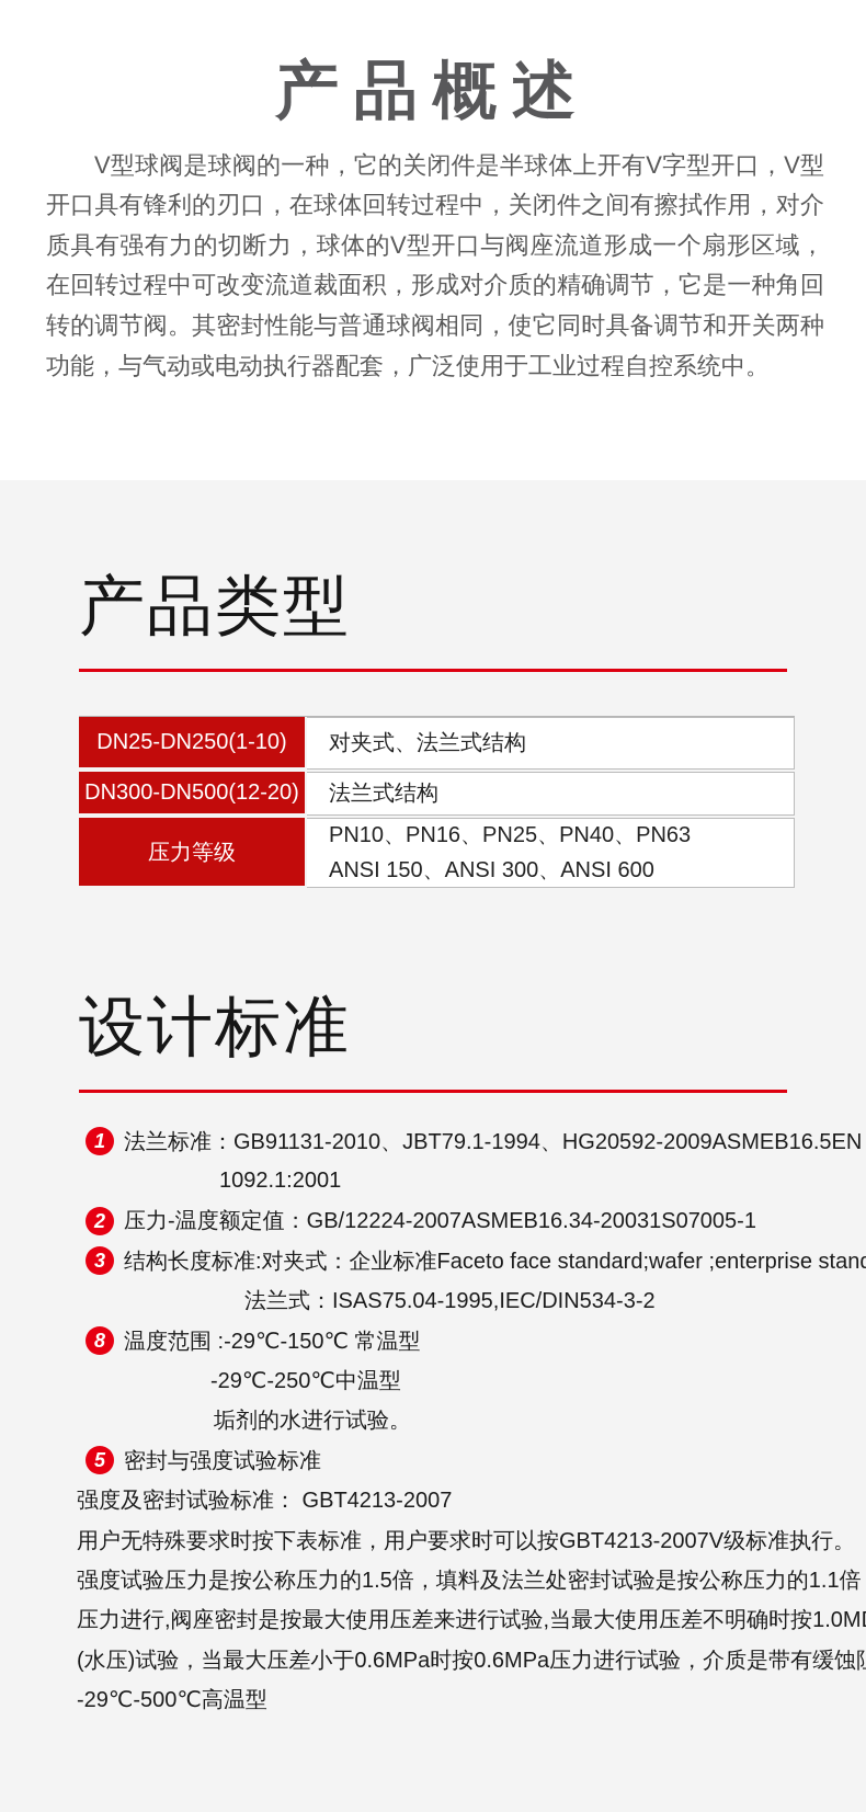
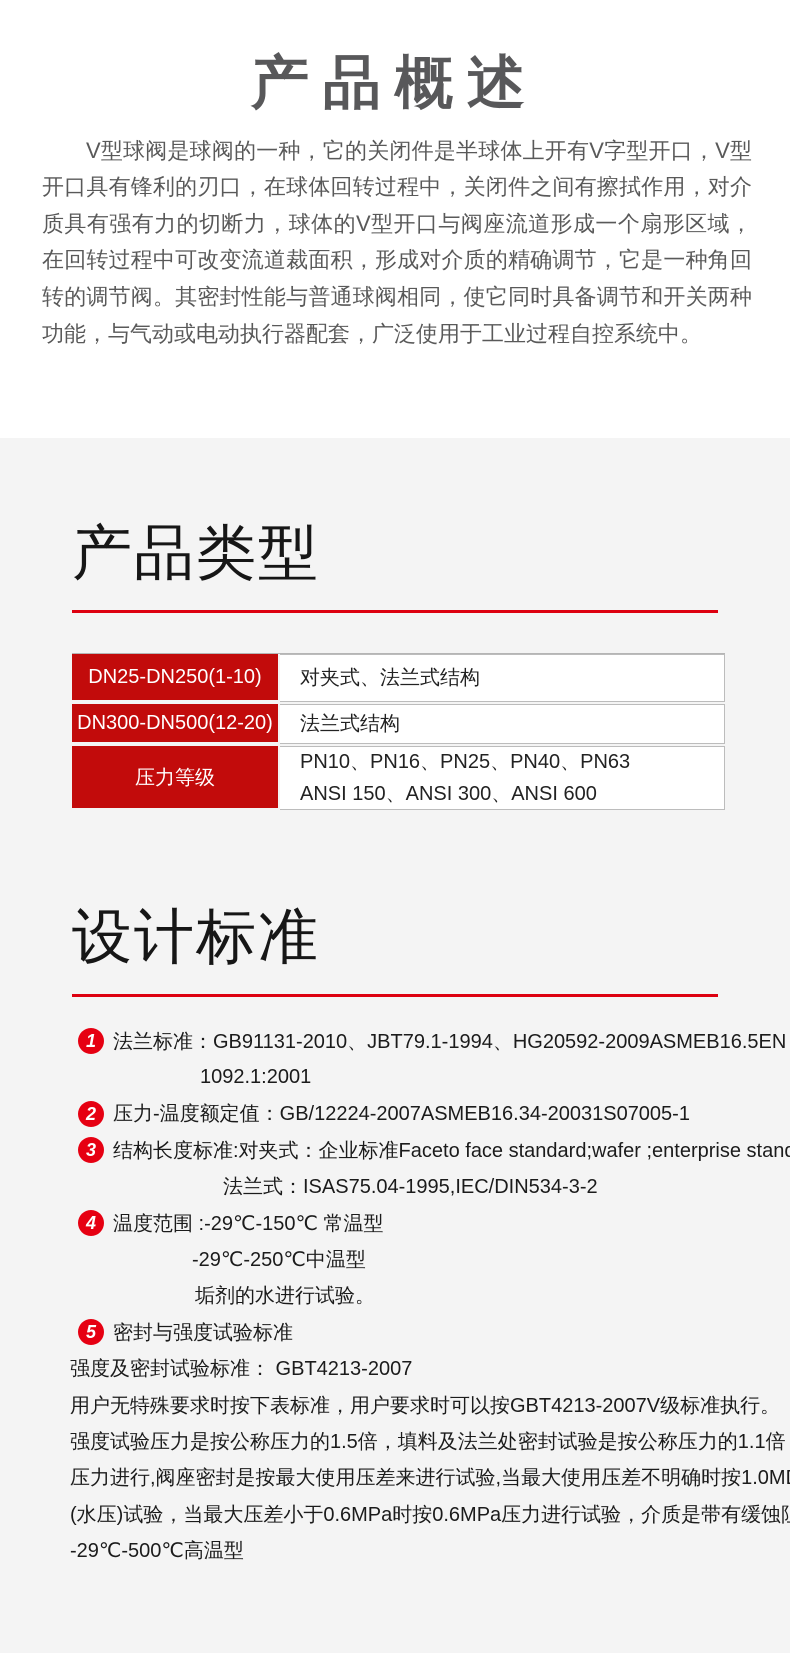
  产品概述
  V型球阀是球阀的一种，它的关闭件是半球体上开有V字型开口，V型开口具有锋利的刃口，在球体回转过程中，关闭件之间有擦拭作用，对介质具有强有力的切断力，球体的V型开口与阀座流道形成一个扇形区域，在回转过程中可改变流道裁面积，形成对介质的精确调节，它是一种角回转的调节阀。其密封性能与普通球阀相同，使它同时具备调节和开关两种功能，与气动或电动执行器配套，广泛使用于工业过程自控系统中。
  产品类型
  DN25-DN250(1-10)
  对夹式、法兰式结构
  DN300-DN500(12-20)
  法兰式结构
  压力等级
  PN10、PN16、PN25、PN40、PN63
  ANSI 150、ANSI 300、ANSI 600
  设计标准
  1
  法兰标准：GB91131-2010、JBT79.1-1994、HG20592-2009ASMEB16.5EN
  1092.1:2001
  2
  压力-温度额定值：GB/12224-2007ASMEB16.34-20031S07005-1
  3
  结构长度标准:对夹式：企业标准Faceto face standard;wafer ;enterprise stan
  法兰式：ISAS75.04-1995,IEC/DIN534-3-2
- 8
+ 4
  温度范围 :-29℃-150℃ 常温型
  -29℃-250℃中温型
  垢剂的水进行试验。
  5
  密封与强度试验标准
  强度及密封试验标准： GBT4213-2007
  用户无特殊要求时按下表标准，用户要求时可以按GBT4213-2007V级标准执行。
  强度试验压力是按公称压力的1.5倍，填料及法兰处密封试验是按公称压力的1.1倍
  压力进行,阀座密封是按最大使用压差来进行试验,当最大使用压差不明确时按1.0M
  (水压)试验，当最大压差小于0.6MPa时按0.6MPa压力进行试验，介质是带有缓蚀
  -29℃-500℃高温型
